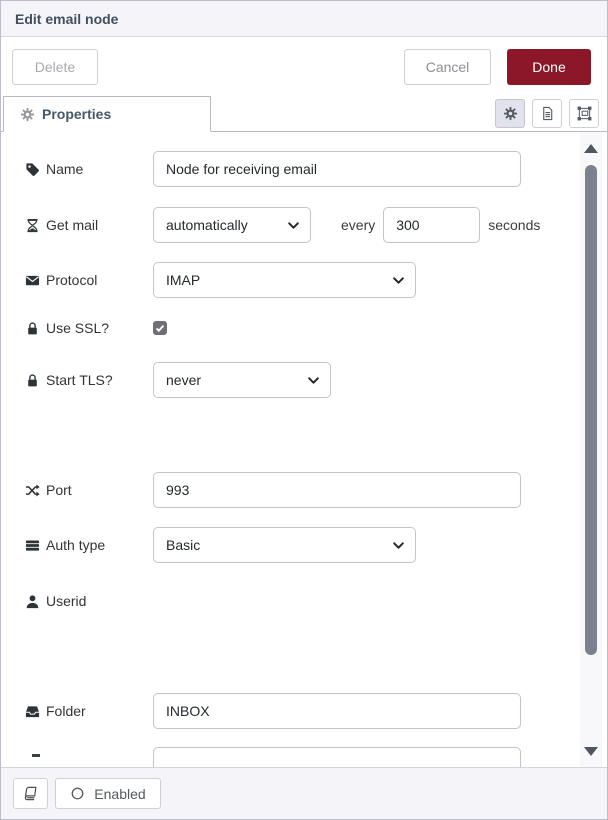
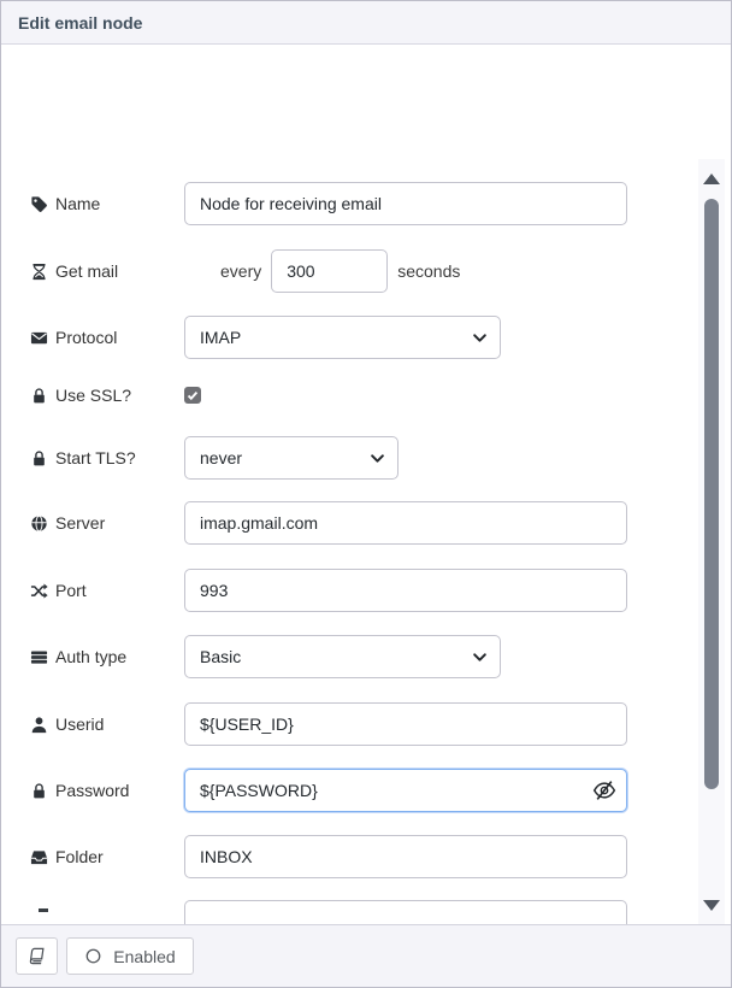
  Edit email node
- Delete
- Cancel
- Done
- Properties
  Name
  Node for receiving email
  Get mail
- automatically
  every
  300
  seconds
  Protocol
  IMAP
  Use SSL?
  Start TLS?
  never
+ Server
+ imap.gmail.com
  Port
  993
  Auth type
  Basic
  Userid
+ ${USER_ID}
+ Password
+ ${PASSWORD}
  Folder
  INBOX
  Enabled
